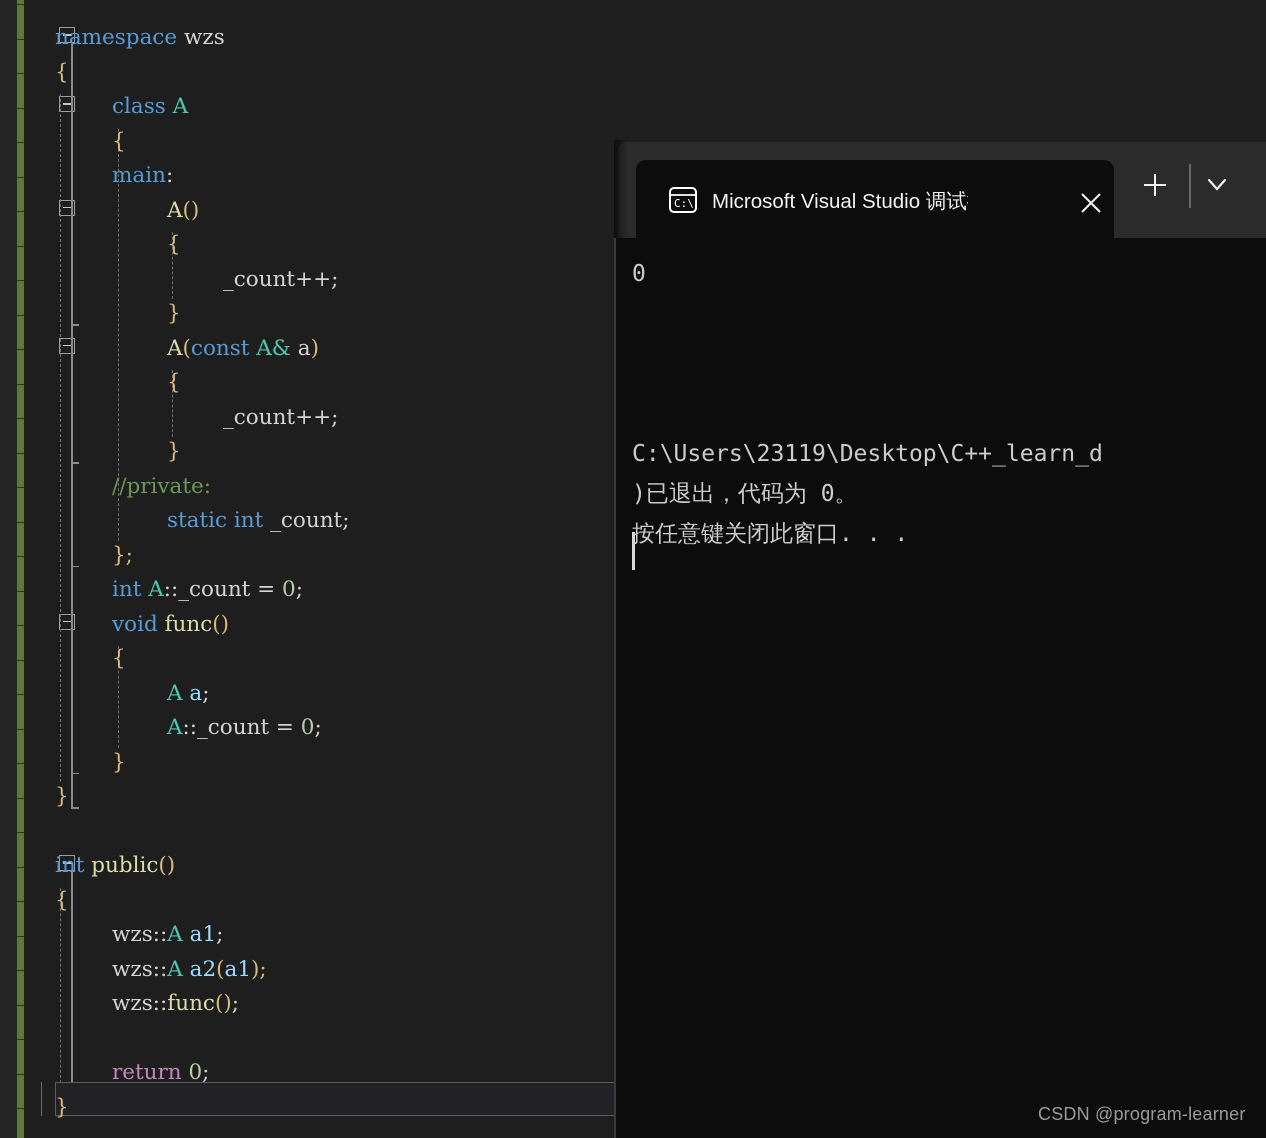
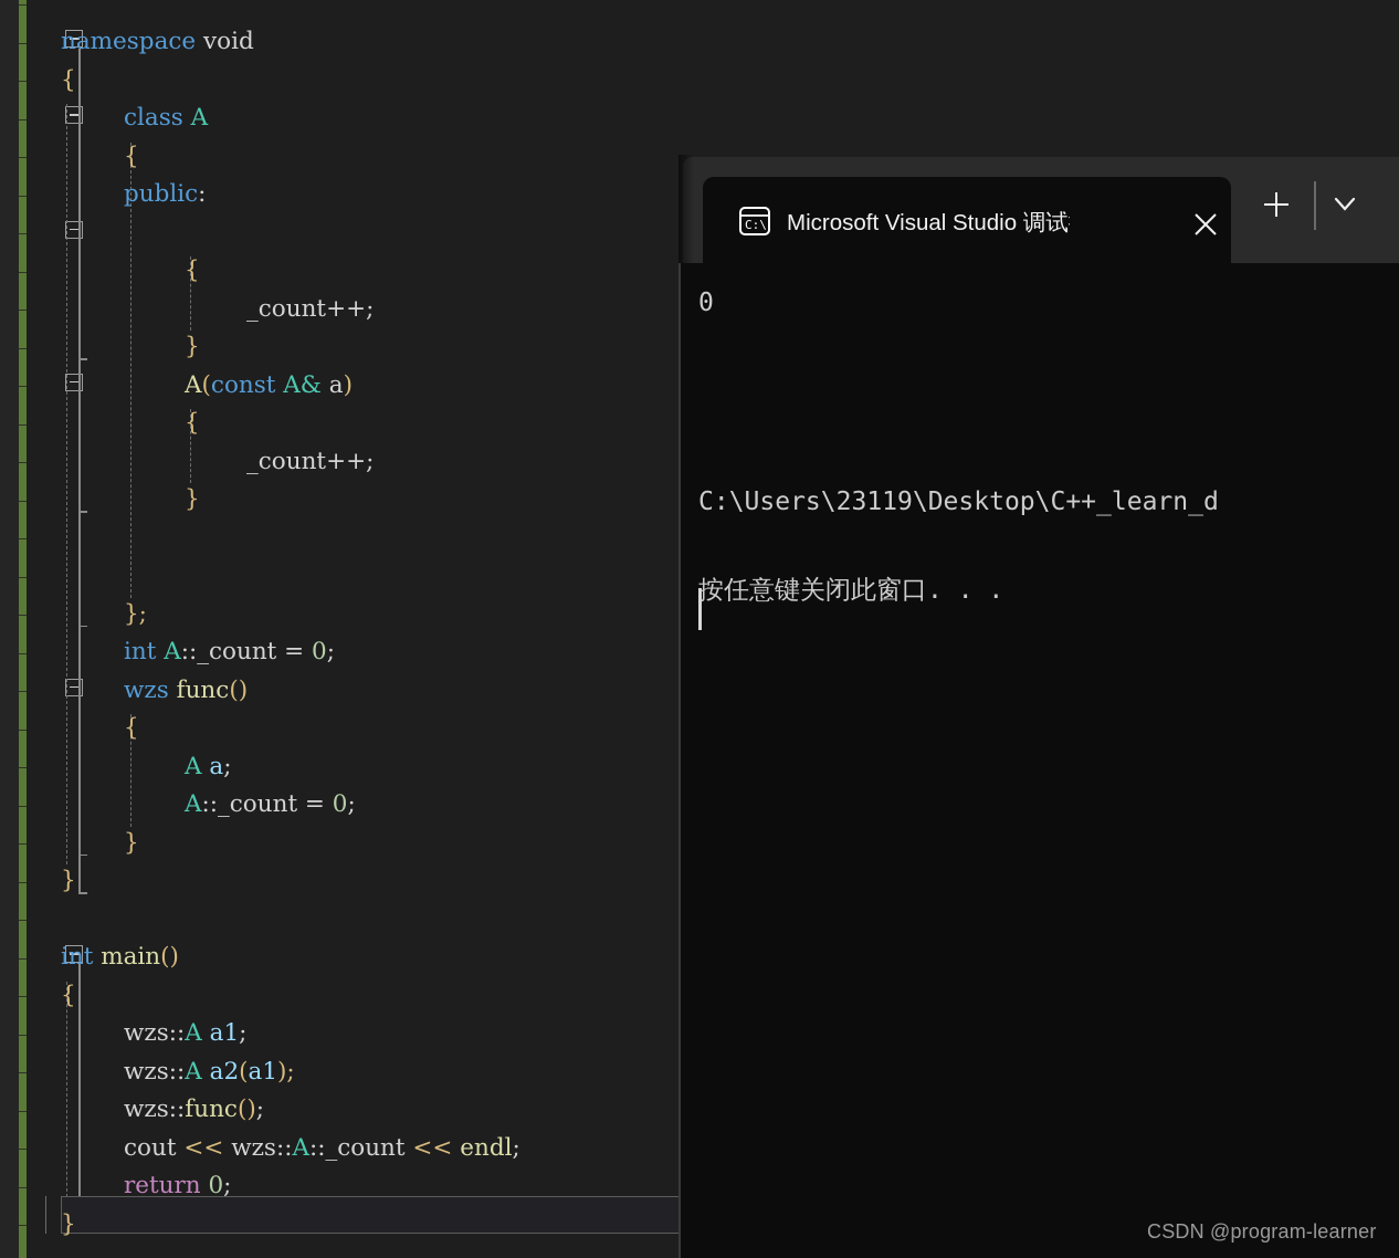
- namespace wzs
+ namespace void
  {
  class A
  {
- main:
+ public:
- A()
  {
  _count++;
  }
  A(const A& a)
  {
  _count++;
  }
- //private:
- static int _count;
  };
  int A::_count = 0;
- void func()
+ wzs func()
  {
  A a;
  A::_count = 0;
  }
  }
- int public()
+ int main()
  {
  wzs::A a1;
  wzs::A a2(a1);
  wzs::func();
+ cout << wzs::A::_count << endl;
  return 0;
  }
  0
  C:\Users\23119\Desktop\C++_learn_d
- )已退出，代码为 0。
  按任意键关闭此窗口. . .
  CSDN @program-learner
